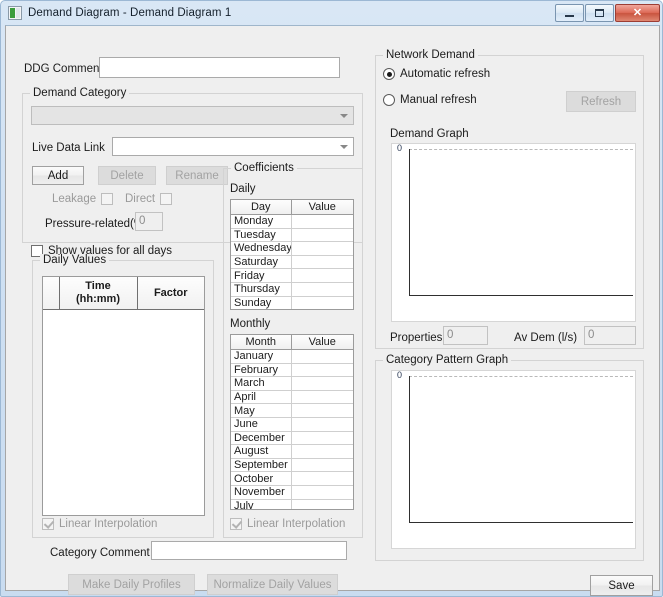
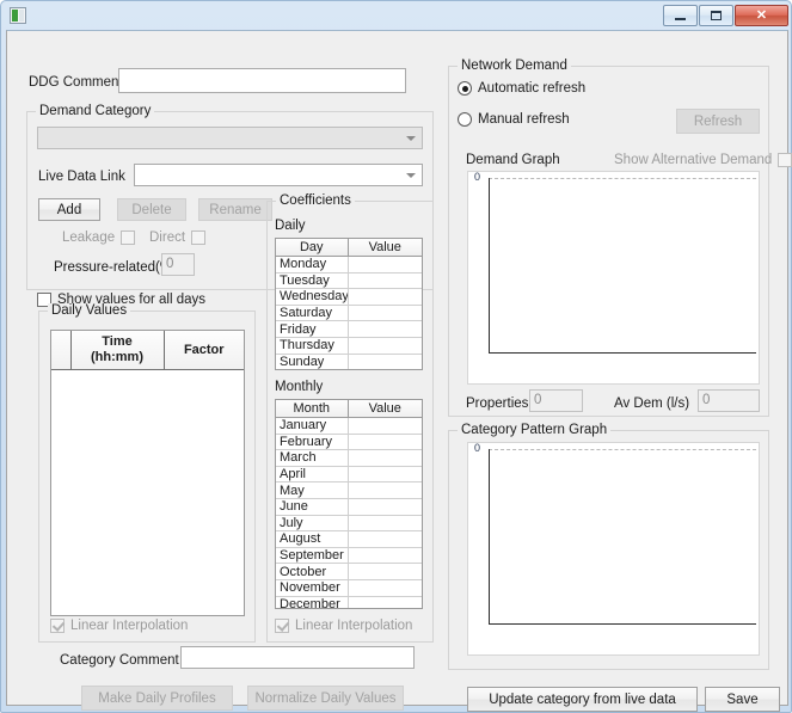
- Demand Diagram - Demand Diagram 1
  ✕
  DDG Commen
  Demand Category
  Live Data Link
  Add
  Delete
  Rename
  Leakage
  Direct
  Pressure-related(
  0
  Show values for all days
  Daily Values
  	Time (hh:mm)	Factor
  Linear Interpolation
  Coefficients
  Daily
  Day	Value
  Monday
  Tuesday
  Wednesday
  Saturday
  Friday
  Thursday
  Sunday
  Monthly
  Month	Value
  January
  February
  March
  April
  May
  June
- December
+ July
  August
  September
  October
  November
- July
+ December
  Linear Interpolation
  Category Comment
  Make Daily Profiles
  Normalize Daily Values
  Network Demand
  Automatic refresh
  Manual refresh
  Refresh
  Demand Graph
+ Show Alternative Demand
  0
  Properties
  0
  Av Dem (l/s)
  0
  Category Pattern Graph
  0
+ Update category from live data
  Save
